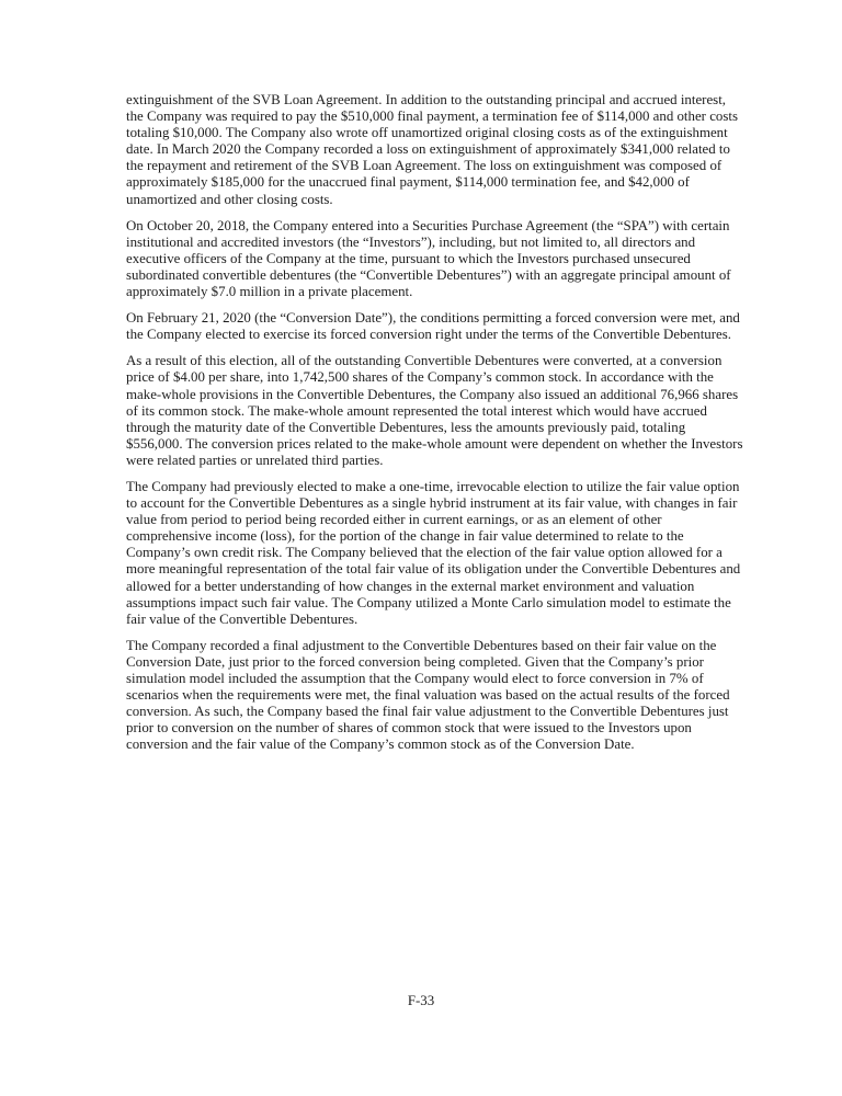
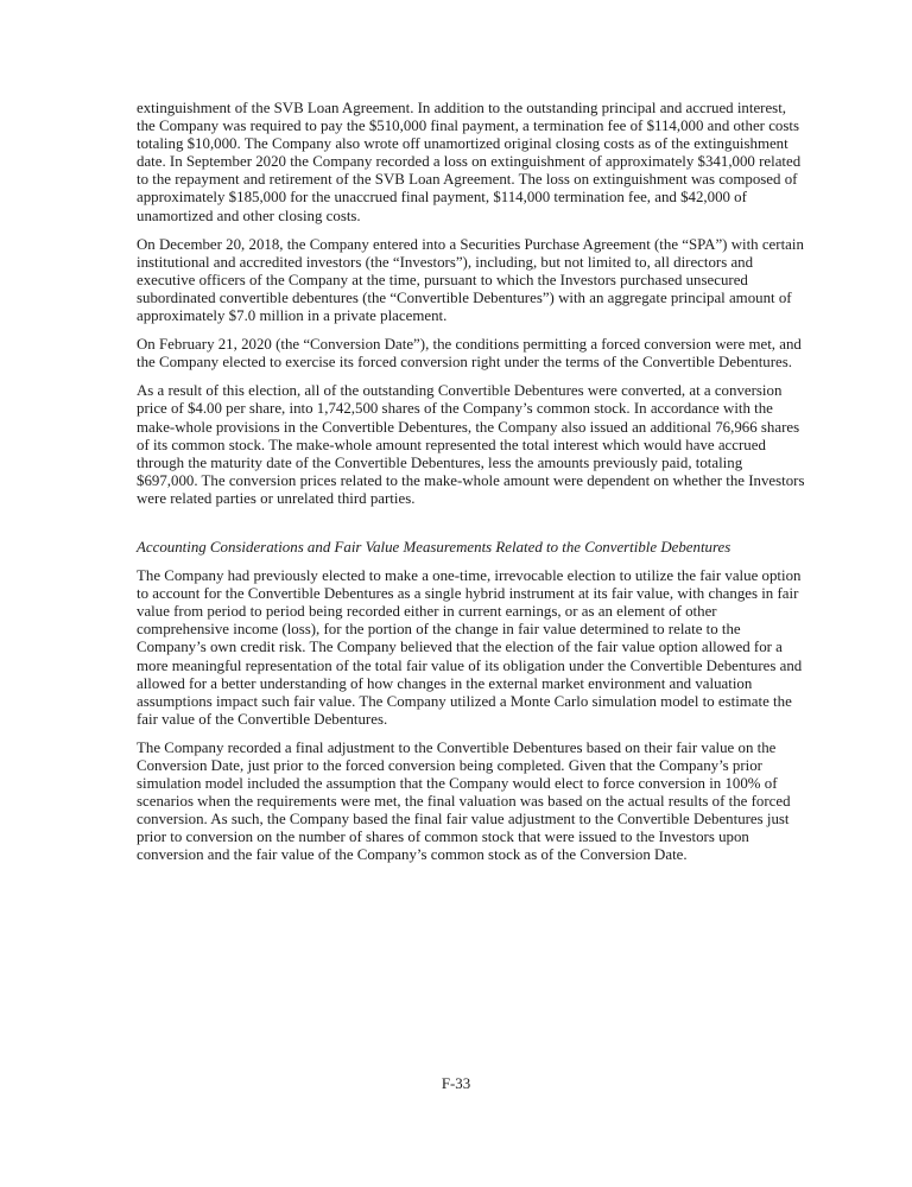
- extinguishment of the SVB Loan Agreement. In addition to the outstanding principal and accrued interest, the Company was required to pay the $510,000 final payment, a termination fee of $114,000 and other costs totaling $10,000. The Company also wrote off unamortized original closing costs as of the extinguishment date. In March 2020 the Company recorded a loss on extinguishment of approximately $341,000 related to the repayment and retirement of the SVB Loan Agreement. The loss on extinguishment was composed of approximately $185,000 for the unaccrued final payment, $114,000 termination fee, and $42,000 of unamortized and other closing costs.
+ extinguishment of the SVB Loan Agreement. In addition to the outstanding principal and accrued interest, the Company was required to pay the $510,000 final payment, a termination fee of $114,000 and other costs totaling $10,000. The Company also wrote off unamortized original closing costs as of the extinguishment date. In September 2020 the Company recorded a loss on extinguishment of approximately $341,000 related to the repayment and retirement of the SVB Loan Agreement. The loss on extinguishment was composed of approximately $185,000 for the unaccrued final payment, $114,000 termination fee, and $42,000 of unamortized and other closing costs.
- On October 20, 2018, the Company entered into a Securities Purchase Agreement (the “SPA”) with certain institutional and accredited investors (the “Investors”), including, but not limited to, all directors and executive officers of the Company at the time, pursuant to which the Investors purchased unsecured subordinated convertible debentures (the “Convertible Debentures”) with an aggregate principal amount of approximately $7.0 million in a private placement.
+ On December 20, 2018, the Company entered into a Securities Purchase Agreement (the “SPA”) with certain institutional and accredited investors (the “Investors”), including, but not limited to, all directors and executive officers of the Company at the time, pursuant to which the Investors purchased unsecured subordinated convertible debentures (the “Convertible Debentures”) with an aggregate principal amount of approximately $7.0 million in a private placement.
  On February 21, 2020 (the “Conversion Date”), the conditions permitting a forced conversion were met, and the Company elected to exercise its forced conversion right under the terms of the Convertible Debentures.
- As a result of this election, all of the outstanding Convertible Debentures were converted, at a conversion price of $4.00 per share, into 1,742,500 shares of the Company’s common stock. In accordance with the make-whole provisions in the Convertible Debentures, the Company also issued an additional 76,966 shares of its common stock. The make-whole amount represented the total interest which would have accrued through the maturity date of the Convertible Debentures, less the amounts previously paid, totaling $556,000. The conversion prices related to the make-whole amount were dependent on whether the Investors were related parties or unrelated third parties.
+ As a result of this election, all of the outstanding Convertible Debentures were converted, at a conversion price of $4.00 per share, into 1,742,500 shares of the Company’s common stock. In accordance with the make-whole provisions in the Convertible Debentures, the Company also issued an additional 76,966 shares of its common stock. The make-whole amount represented the total interest which would have accrued through the maturity date of the Convertible Debentures, less the amounts previously paid, totaling $697,000. The conversion prices related to the make-whole amount were dependent on whether the Investors were related parties or unrelated third parties.
+ Accounting Considerations and Fair Value Measurements Related to the Convertible Debentures
  The Company had previously elected to make a one-time, irrevocable election to utilize the fair value option to account for the Convertible Debentures as a single hybrid instrument at its fair value, with changes in fair value from period to period being recorded either in current earnings, or as an element of other comprehensive income (loss), for the portion of the change in fair value determined to relate to the Company’s own credit risk. The Company believed that the election of the fair value option allowed for a more meaningful representation of the total fair value of its obligation under the Convertible Debentures and allowed for a better understanding of how changes in the external market environment and valuation assumptions impact such fair value. The Company utilized a Monte Carlo simulation model to estimate the fair value of the Convertible Debentures.
- The Company recorded a final adjustment to the Convertible Debentures based on their fair value on the Conversion Date, just prior to the forced conversion being completed. Given that the Company’s prior simulation model included the assumption that the Company would elect to force conversion in 7% of scenarios when the requirements were met, the final valuation was based on the actual results of the forced conversion. As such, the Company based the final fair value adjustment to the Convertible Debentures just prior to conversion on the number of shares of common stock that were issued to the Investors upon conversion and the fair value of the Company’s common stock as of the Conversion Date.
+ The Company recorded a final adjustment to the Convertible Debentures based on their fair value on the Conversion Date, just prior to the forced conversion being completed. Given that the Company’s prior simulation model included the assumption that the Company would elect to force conversion in 100% of scenarios when the requirements were met, the final valuation was based on the actual results of the forced conversion. As such, the Company based the final fair value adjustment to the Convertible Debentures just prior to conversion on the number of shares of common stock that were issued to the Investors upon conversion and the fair value of the Company’s common stock as of the Conversion Date.
  F-33
